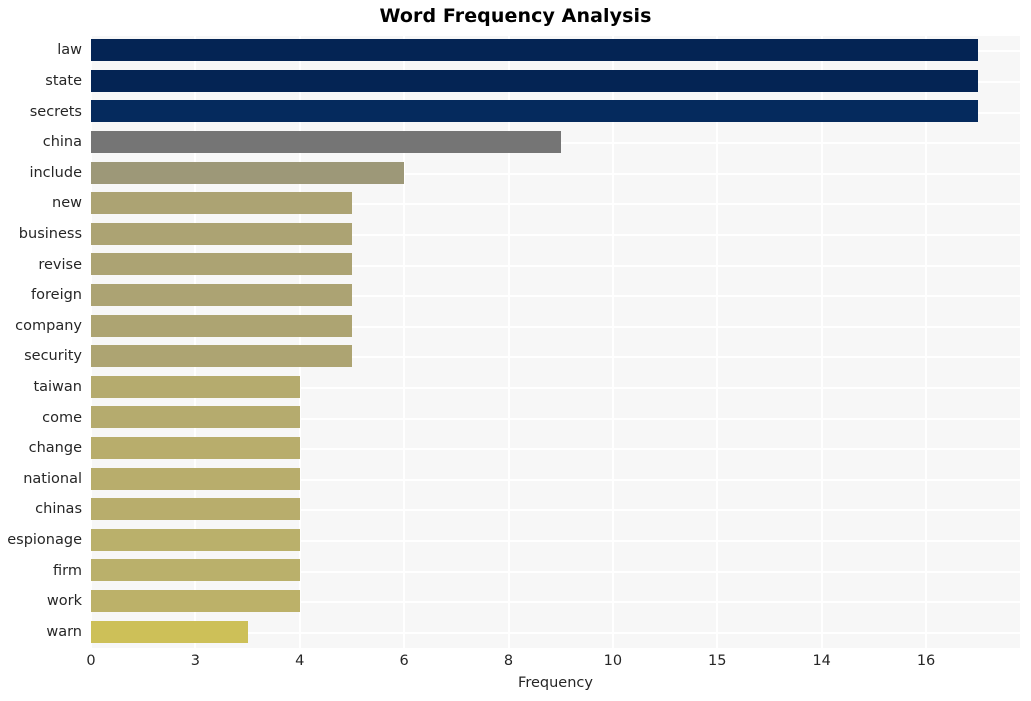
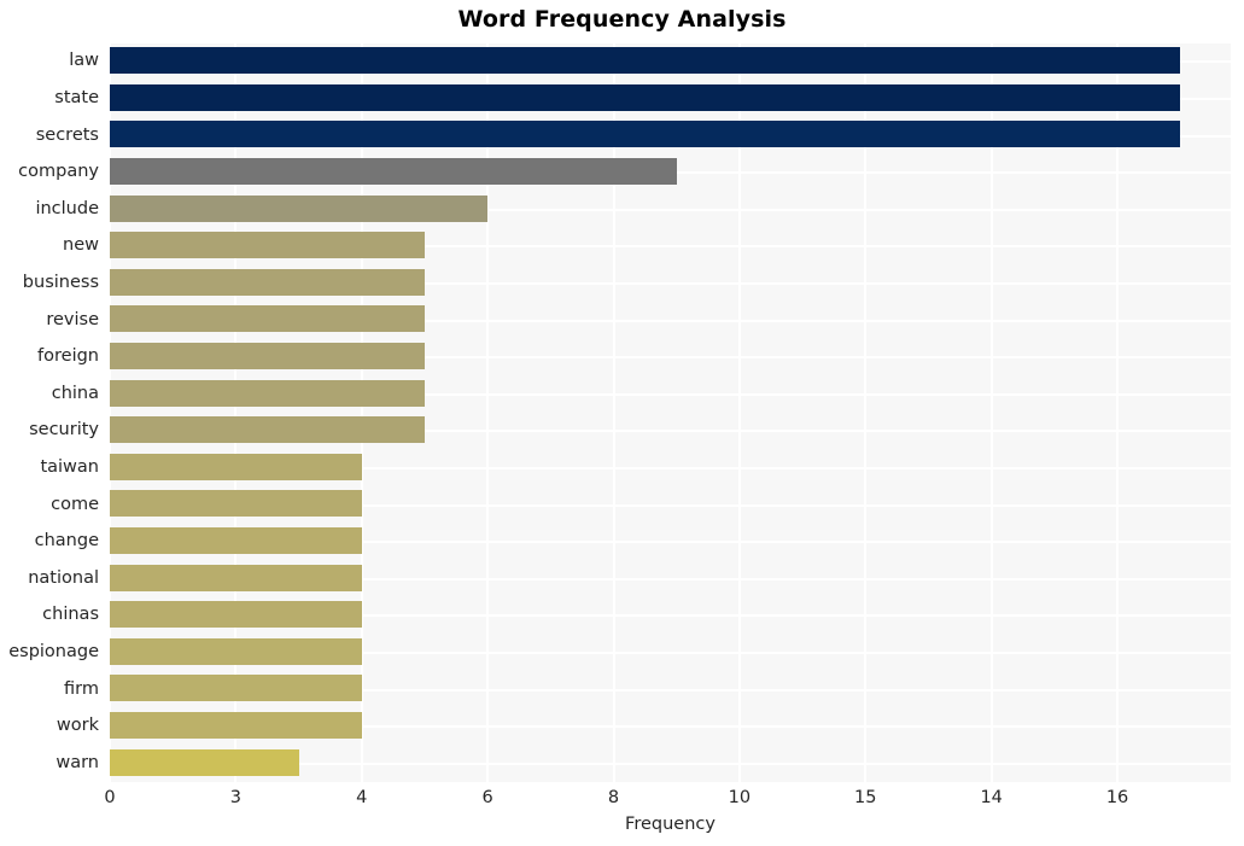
  Word Frequency Analysis
  law
  state
  secrets
- china
+ company
  include
  new
  business
  revise
  foreign
- company
+ china
  security
  taiwan
  come
  change
  national
  chinas
  espionage
  firm
  work
  warn
  0
  3
  4
  6
  8
  10
  15
  14
  16
  Frequency
